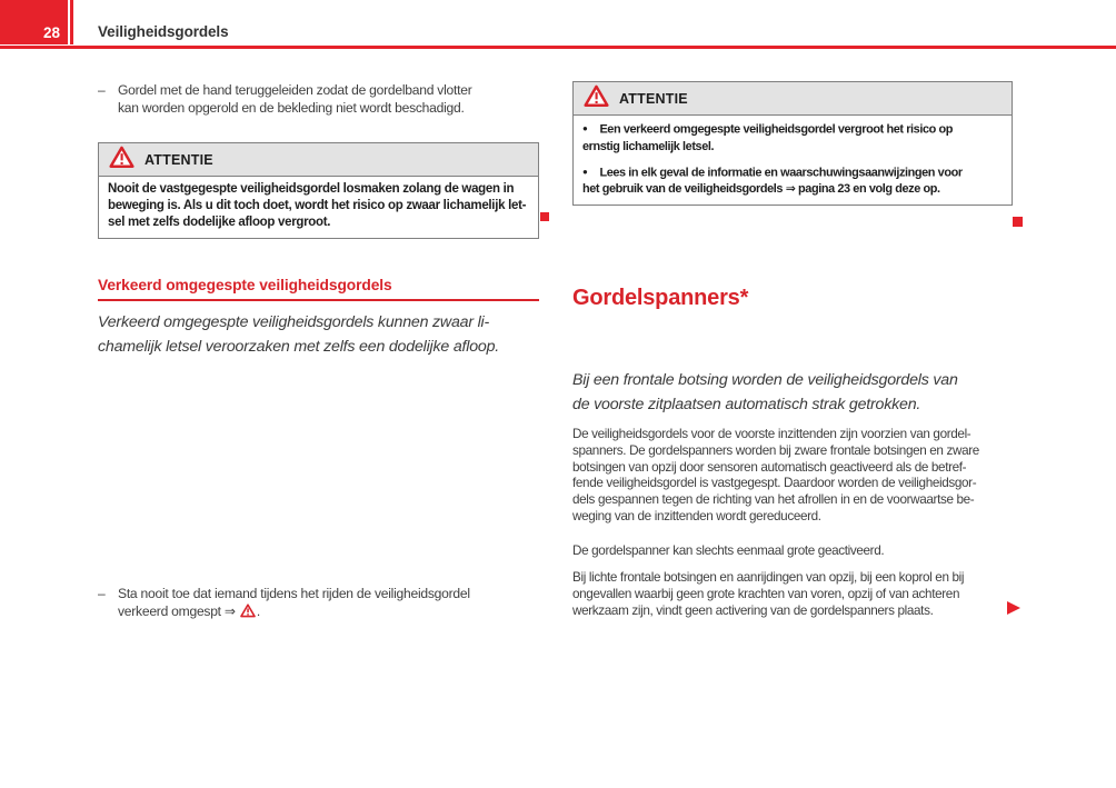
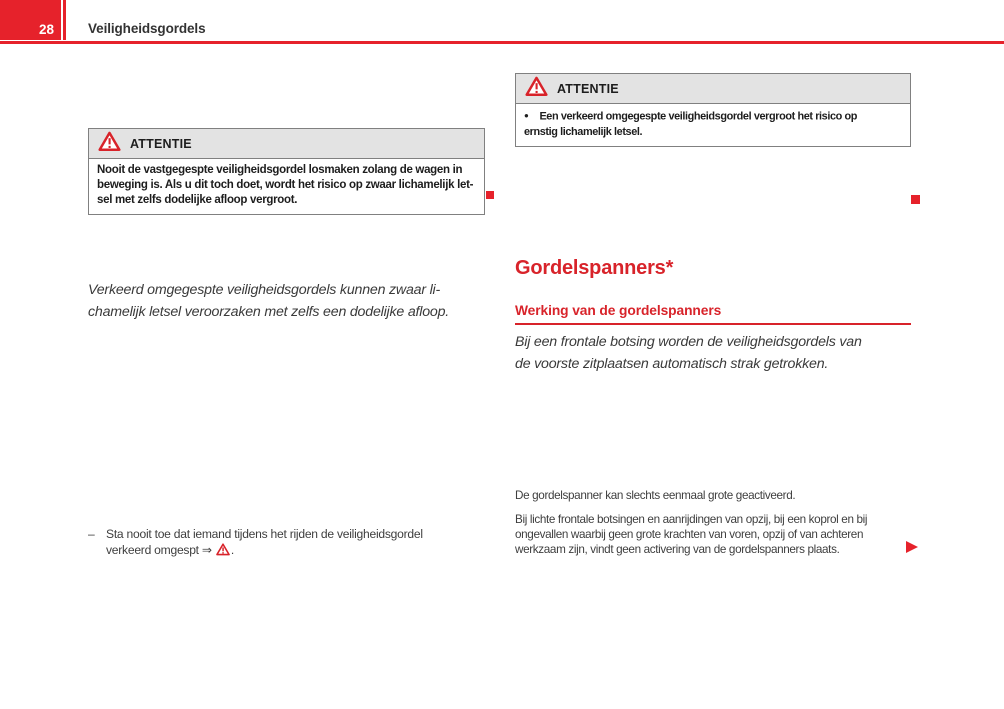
  28
  Veiligheidsgordels
- Gordel met de hand teruggeleiden zodat de gordelband vlotter
- kan worden opgerold en de bekleding niet wordt beschadigd.
  ATTENTIE
  Nooit de vastgegespte veiligheidsgordel losmaken zolang de wagen in
  beweging is. Als u dit toch doet, wordt het risico op zwaar lichamelijk let-
  sel met zelfs dodelijke afloop vergroot.
- Verkeerd omgegespte veiligheidsgordels
  Verkeerd omgegespte veiligheidsgordels kunnen zwaar li-
  chamelijk letsel veroorzaken met zelfs een dodelijke afloop.
  Sta nooit toe dat iemand tijdens het rijden de veiligheidsgordel
  verkeerd omgespt ⇒ .
  ATTENTIE
  Een verkeerd omgegespte veiligheidsgordel vergroot het risico op
  ernstig lichamelijk letsel.
- Lees in elk geval de informatie en waarschuwingsaanwijzingen voor
- het gebruik van de veiligheidsgordels ⇒ pagina 23 en volg deze op.
  Gordelspanners*
+ Werking van de gordelspanners
  Bij een frontale botsing worden de veiligheidsgordels van
  de voorste zitplaatsen automatisch strak getrokken.
- De veiligheidsgordels voor de voorste inzittenden zijn voorzien van gordel-
- spanners. De gordelspanners worden bij zware frontale botsingen en zware
- botsingen van opzij door sensoren automatisch geactiveerd als de betref-
- fende veiligheidsgordel is vastgegespt. Daardoor worden de veiligheidsgor-
- dels gespannen tegen de richting van het afrollen in en de voorwaartse be-
- weging van de inzittenden wordt gereduceerd.
  De gordelspanner kan slechts eenmaal grote geactiveerd.
  Bij lichte frontale botsingen en aanrijdingen van opzij, bij een koprol en bij
  ongevallen waarbij geen grote krachten van voren, opzij of van achteren
  werkzaam zijn, vindt geen activering van de gordelspanners plaats.
